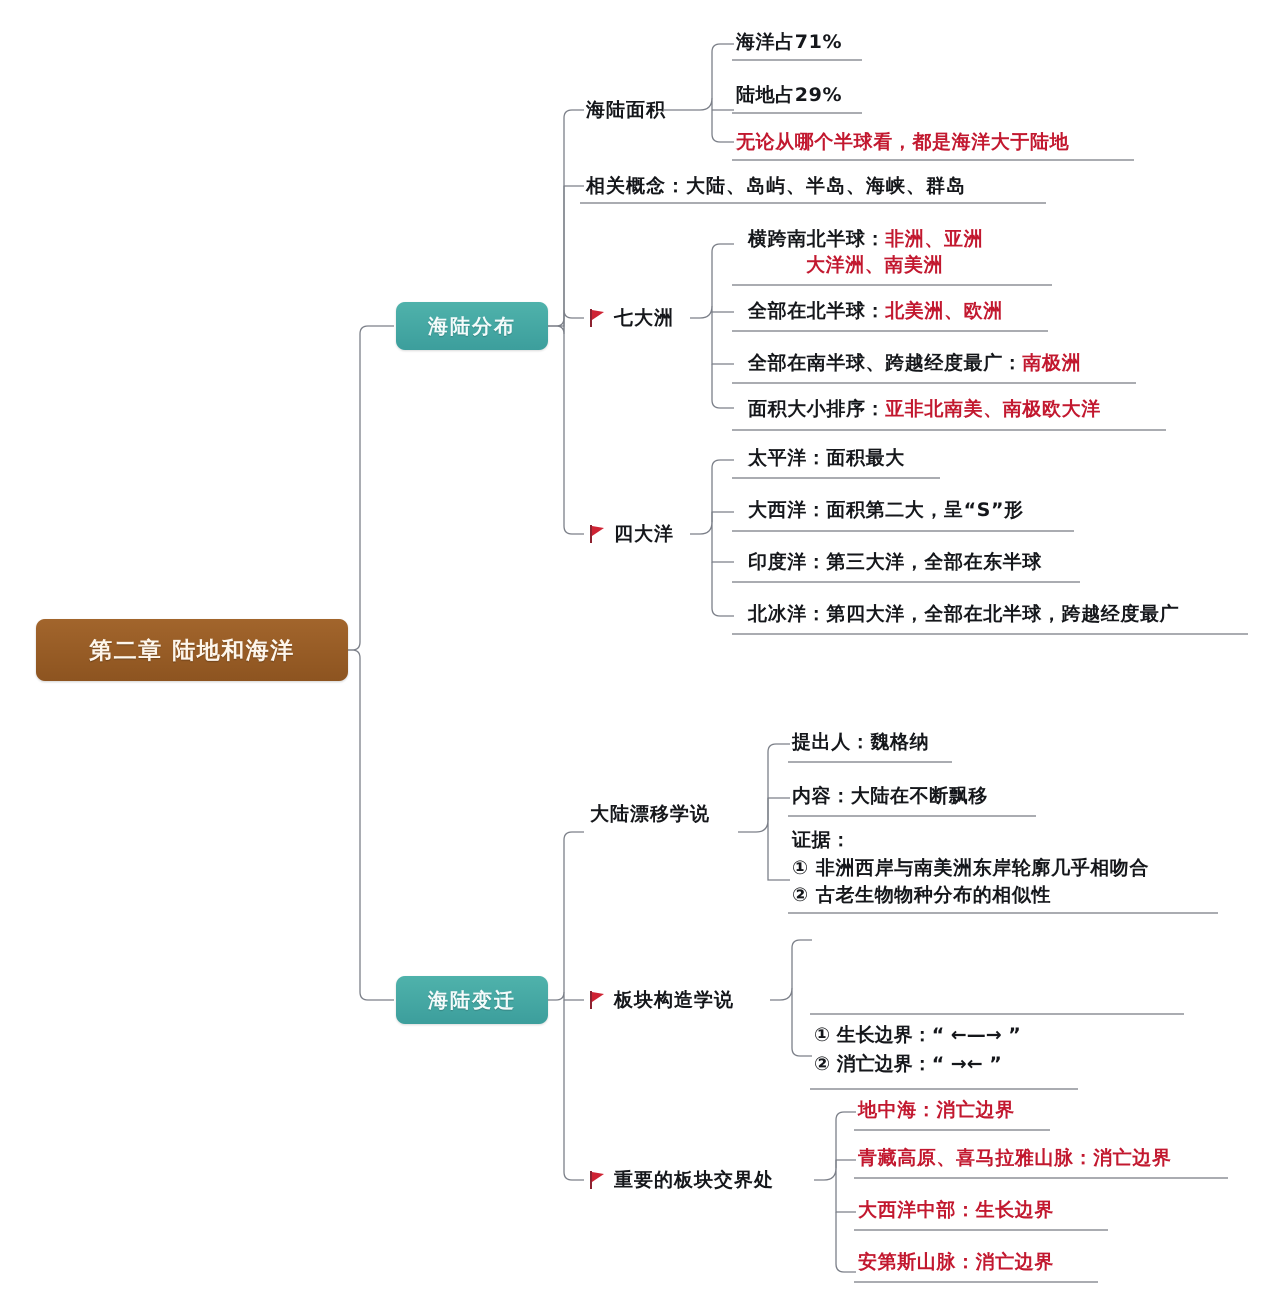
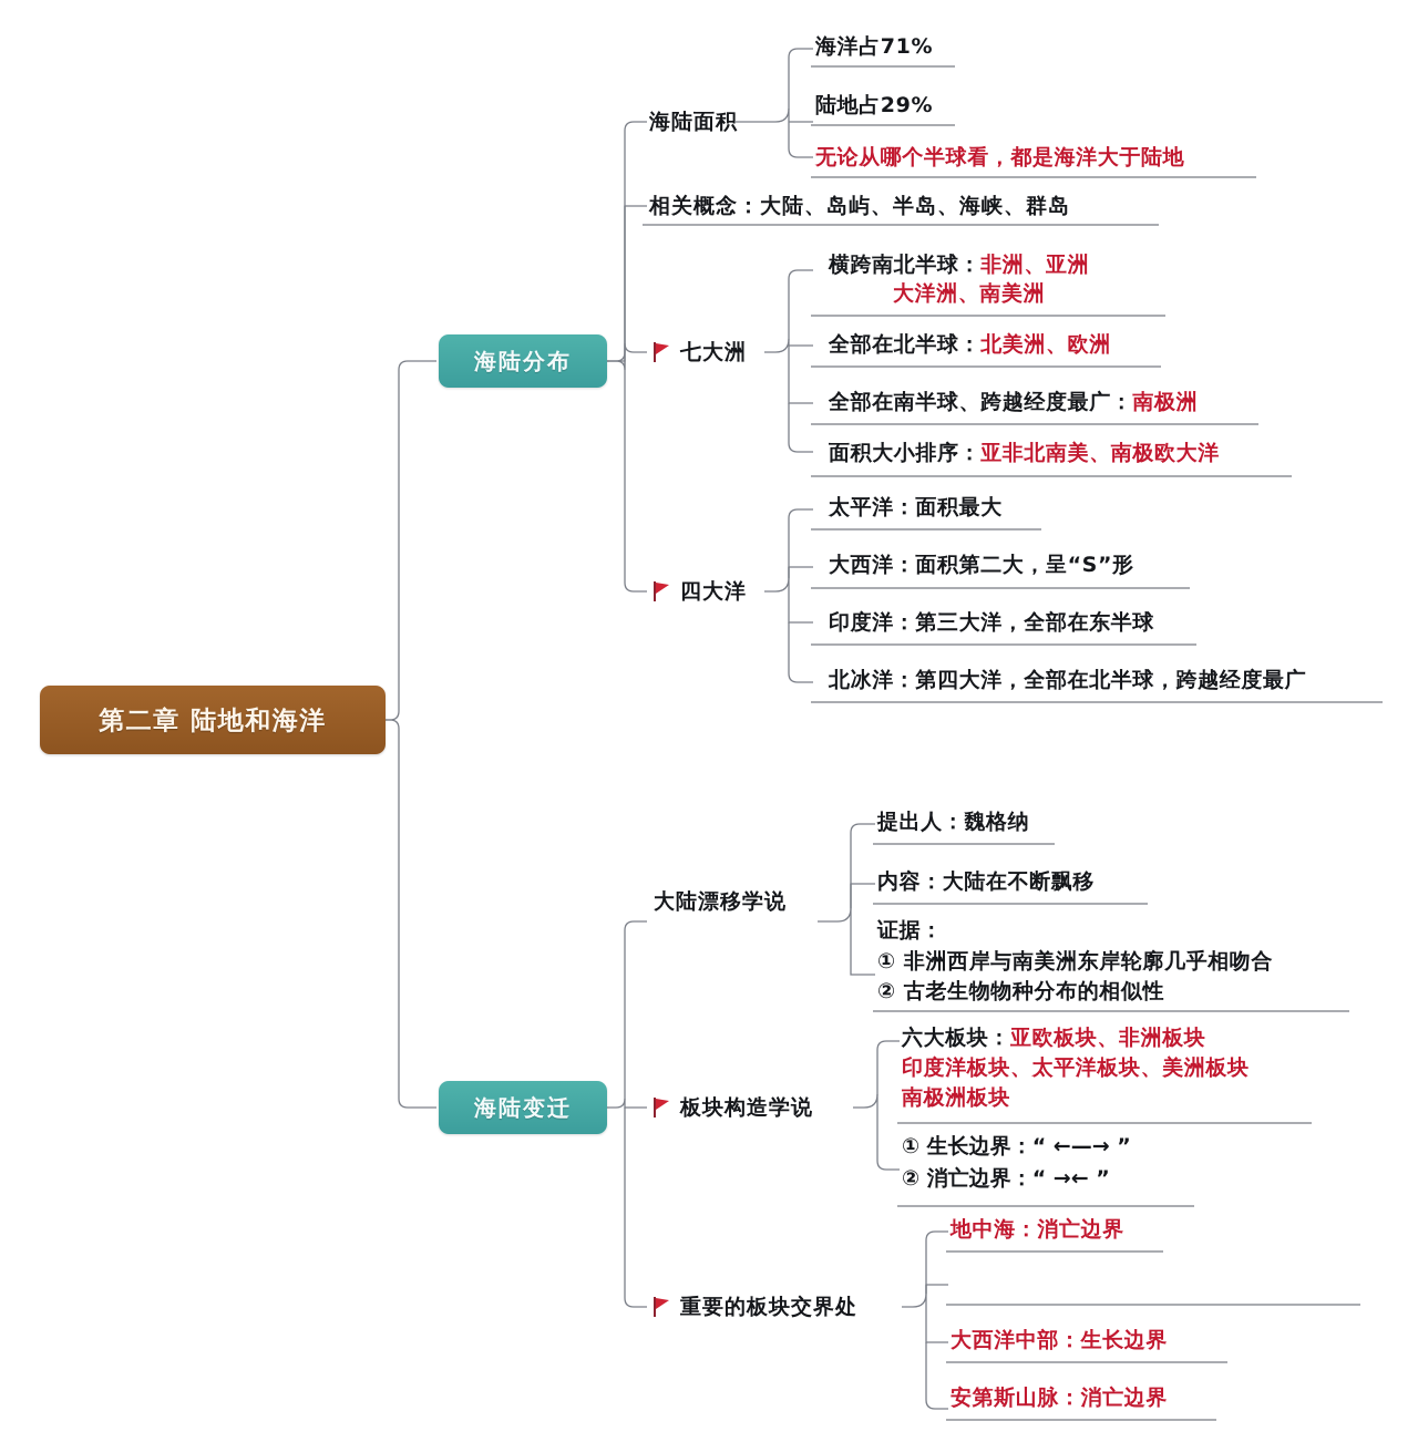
  第二章 陆地和海洋
  海陆分布
  海陆面积
  相关概念：大陆、岛屿、半岛、海峡、群岛
  七大洲
  四大洋
  海洋占71%
  陆地占29%
  无论从哪个半球看，都是海洋大于陆地
  横跨南北半球：非洲、亚洲
  大洋洲、南美洲
  全部在北半球：北美洲、欧洲
  全部在南半球、跨越经度最广：南极洲
  面积大小排序：亚非北南美、南极欧大洋
  太平洋：面积最大
  大西洋：面积第二大，呈“S”形
  印度洋：第三大洋，全部在东半球
  北冰洋：第四大洋，全部在北半球，跨越经度最广
  海陆变迁
  大陆漂移学说
  板块构造学说
  重要的板块交界处
  提出人：魏格纳
  内容：大陆在不断飘移
  证据：
  ① 非洲西岸与南美洲东岸轮廓几乎相吻合
  ② 古老生物物种分布的相似性
+ 六大板块：亚欧板块、非洲板块
+ 印度洋板块、太平洋板块、美洲板块
+ 南极洲板块
  ① 生长边界：“ ←—→ ”
  ② 消亡边界：“ →← ”
  地中海：消亡边界
- 青藏高原、喜马拉雅山脉：消亡边界
  大西洋中部：生长边界
  安第斯山脉：消亡边界
